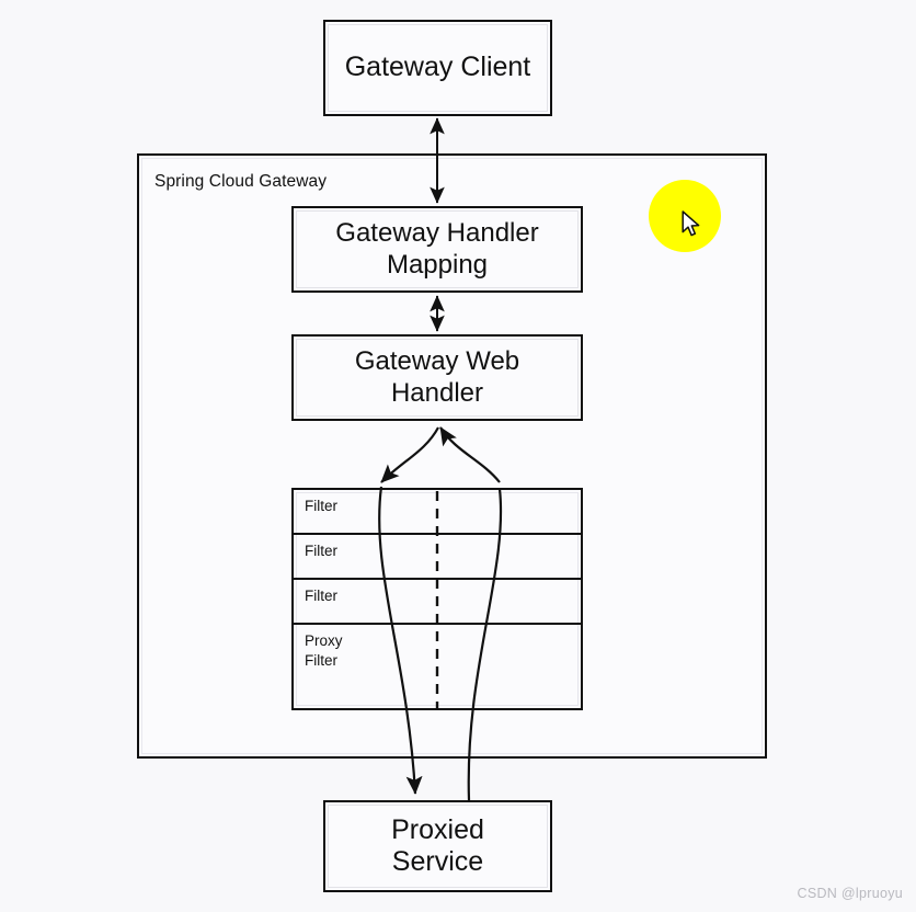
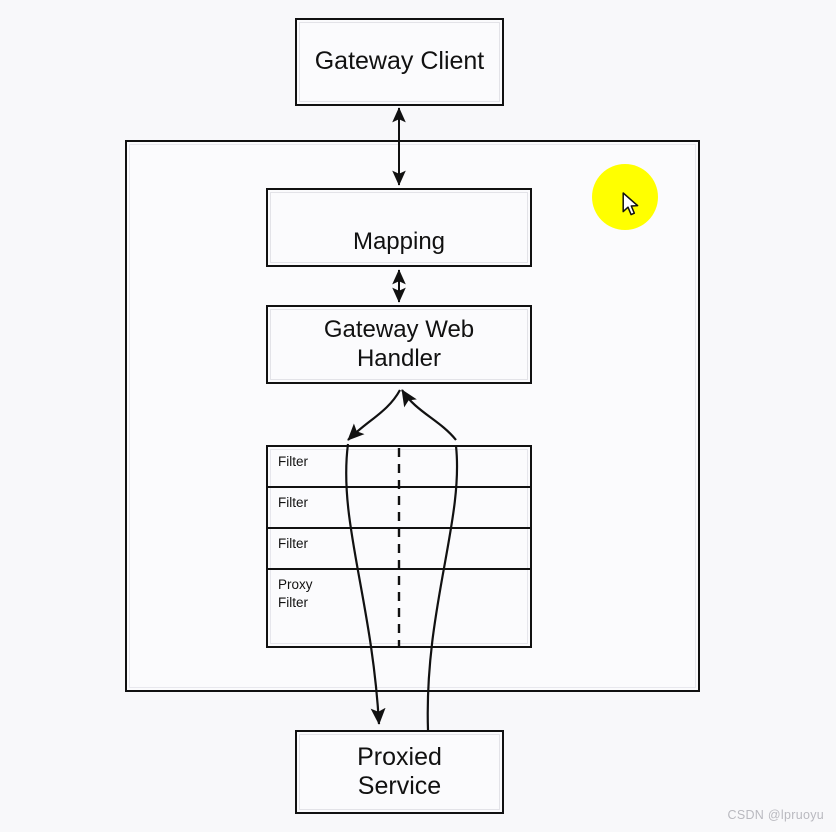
  Gateway Client
- Spring Cloud Gateway
- Gateway Handler
  Mapping
  Gateway Web
  Handler
  Filter
  Filter
  Filter
  Proxy
  Filter
  Proxied
  Service
  CSDN @lpruoyu
